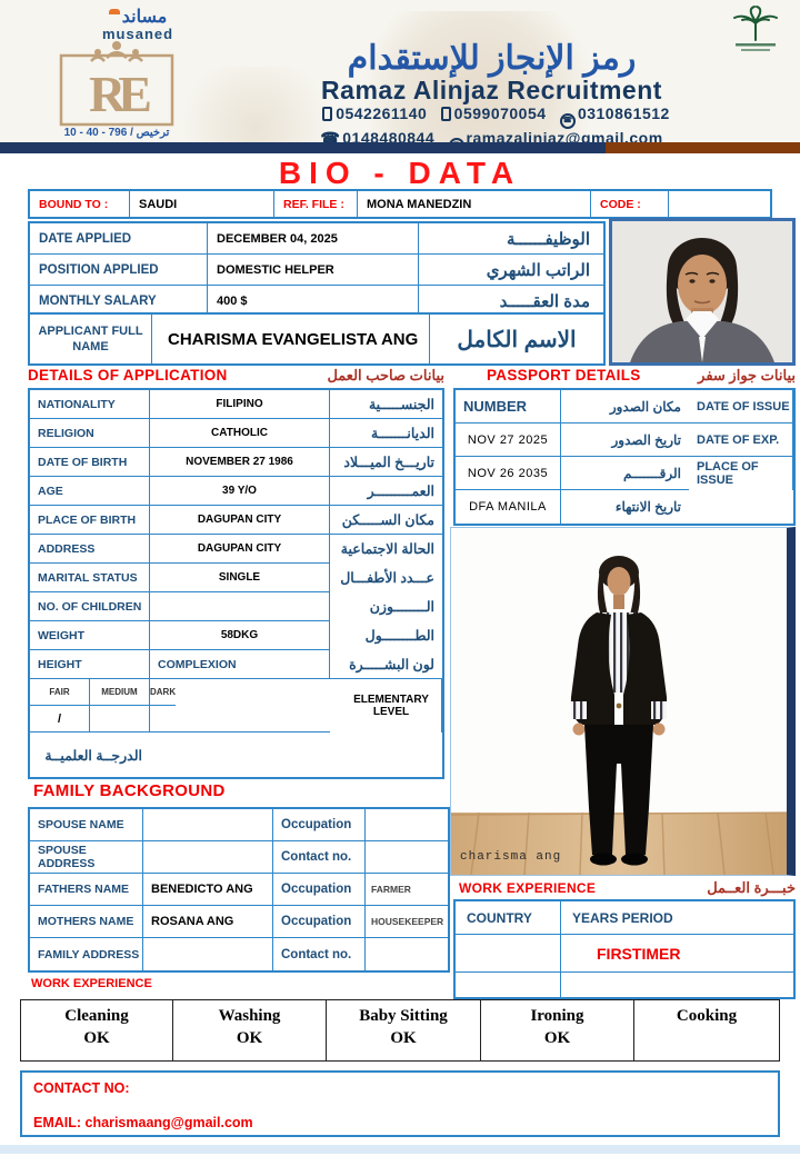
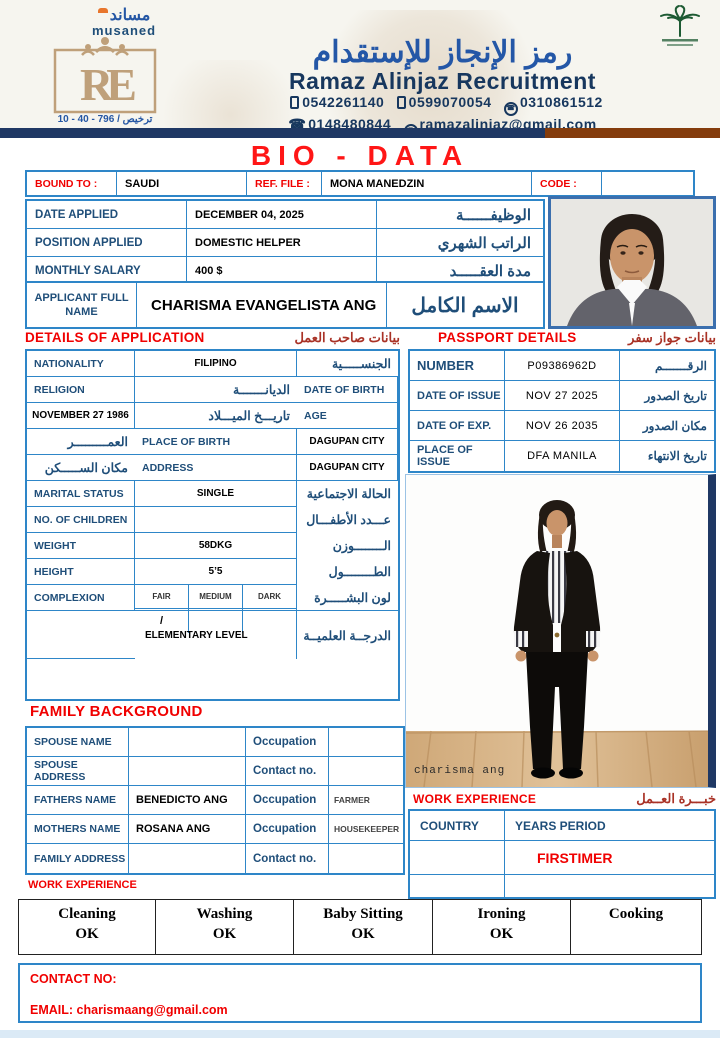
  مساند
  musaned
  RE
  رخيص / 796 - 40 - 10
  رمز الإنجاز للإستقدام
  amaz Alinjaz Recruitment
  542261140 0599070054 0310861512
  0148480844 ramazalinjaz@gmail.com
  BIO - DATA
  BOUND TO :
  SAUDI
  REF. FILE :
  MONA MANEDZIN
  CODE :
  DATE APPLIED
  DECEMBER 04, 2025
  الوظيفــــــة
  POSITION APPLIED
  DOMESTIC HELPER
  الراتب الشهري
  MONTHLY SALARY
  400 $
  مدة العقـــــد
  APPLICANT FULL NAME
  CHARISMA EVANGELISTA ANG
  الاسم الكامل
  DETAILS OF APPLICATION
  بيانات صاحب العمل
  PASSPORT DETAILS
  بيانات جواز سفر
  NATIONALITY
  FILIPINO
  الجنســـــية
  RELIGION
- CATHOLIC
  الديانـــــــة
  DATE OF BIRTH
  NOVEMBER 27 1986
  تاريـــخ الميـــلاد
  AGE
- 39 Y/O
  العمـــــــــر
  PLACE OF BIRTH
  DAGUPAN CITY
  مكان الســـــكن
  الحالة الاجتماعية
  عـــدد الأطفـــال
  الــــــــوزن
  الطــــــــول
  لون البشـــــرة
  ADDRESS
  DAGUPAN CITY
  MARITAL STATUS
  SINGLE
  NO. OF CHILDREN
  WEIGHT
  58DKG
  HEIGHT
+ 5’5
  COMPLEXION
  FAIR
  MEDIUM
  DARK
  /
  ELEMENTARY LEVEL
  الدرجــة العلميــة
  NUMBER
+ P09386962D
- مكان الصدور
+ الرقـــــــم
  DATE OF ISSUE
  NOV 27 2025
  تاريخ الصدور
  DATE OF EXP.
  NOV 26 2035
- الرقـــــــم
+ مكان الصدور
  PLACE OF ISSUE
  DFA MANILA
  تاريخ الانتهاء
  charisma ang
  WORK EXPERIENCE
  خبـــرة العــمل
  COUNTRY
  YEARS PERIOD
  FIRSTIMER
  FAMILY BACKGROUND
  SPOUSE NAME
  Occupation
  SPOUSE ADDRESS
  Contact no.
  FATHERS NAME
  BENEDICTO ANG
  Occupation
  FARMER
  MOTHERS NAME
  ROSANA ANG
  Occupation
  HOUSEKEEPER
  FAMILY ADDRESS
  Contact no.
  WORK EXPERIENCE
  Cleaning
  OK
  Washing
  OK
  Baby Sitting
  OK
  Ironing
  OK
  Cooking
  CONTACT NO:
  EMAIL: charismaang@gmail.com
